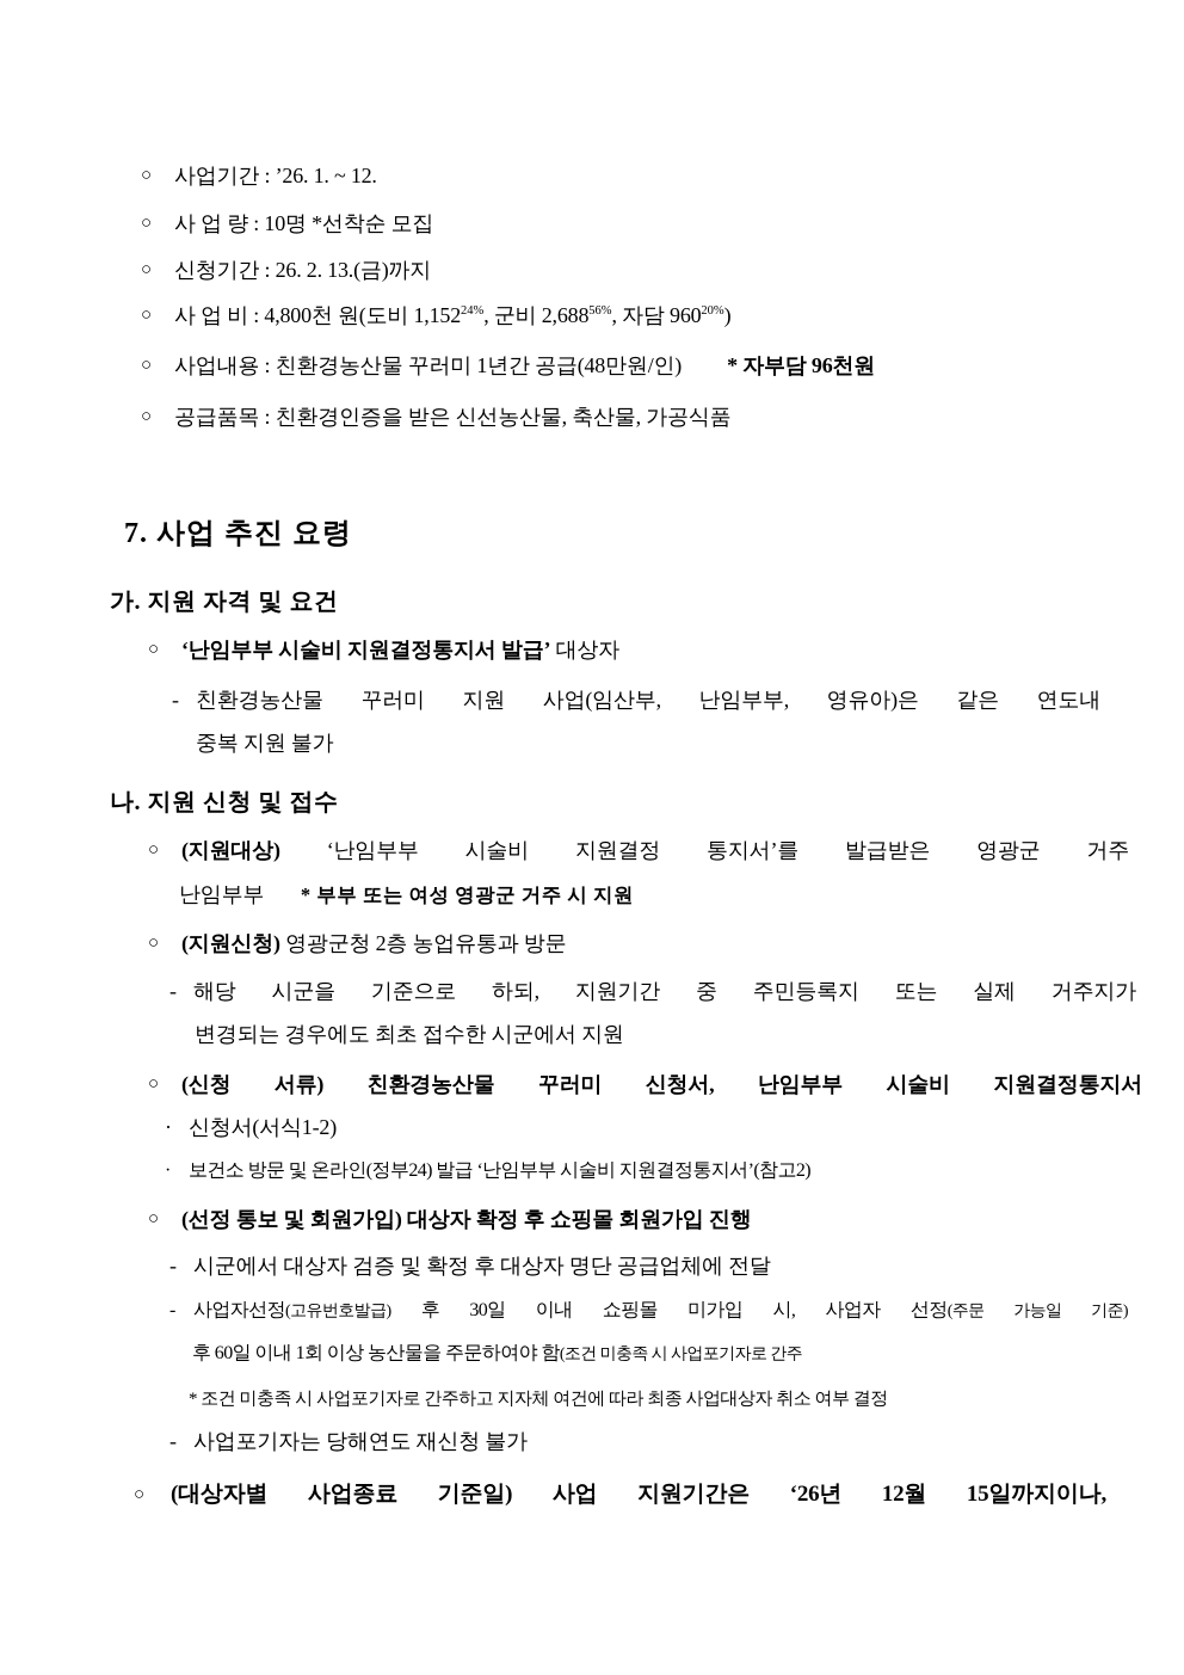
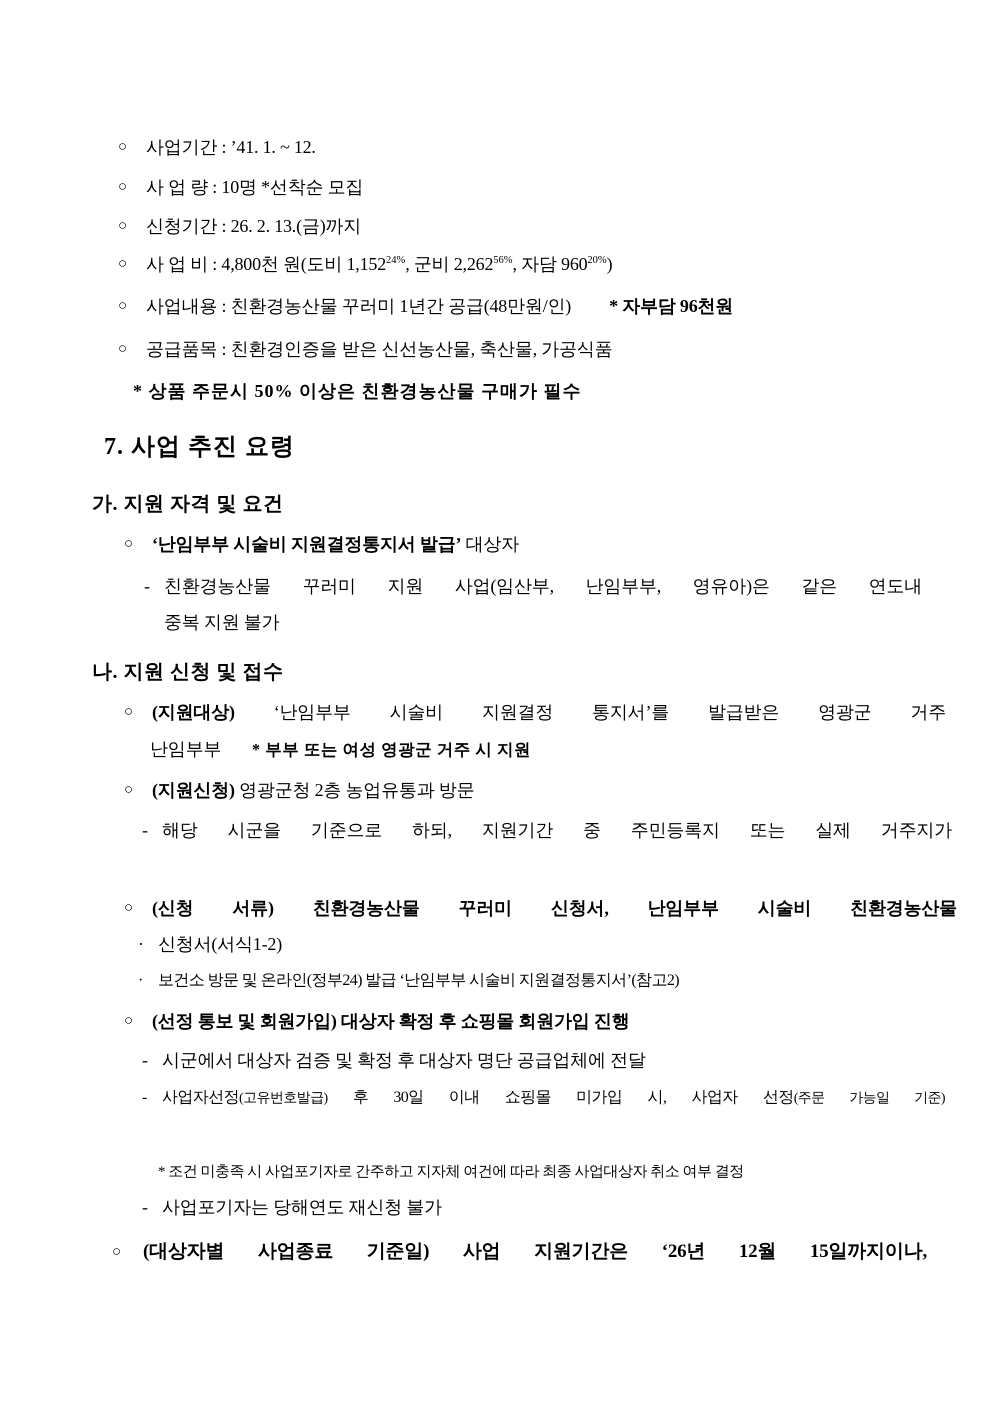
  ○
- 사업기간 : ’26. 1. ~ 12.
+ 사업기간 : ’41. 1. ~ 12.
  ○
  사 업 량 : 10명 *선착순 모집
  ○
  신청기간 : 26. 2. 13.(금)까지
  ○
- 사 업 비 : 4,800천 원(도비 1,15224%, 군비 2,68856%, 자담 96020%)
+ 사 업 비 : 4,800천 원(도비 1,15224%, 군비 2,26256%, 자담 96020%)
  ○
  사업내용 : 친환경농산물 꾸러미 1년간 공급(48만원/인)
  * 자부담 96천원
  ○
  공급품목 : 친환경인증을 받은 신선농산물, 축산물, 가공식품
+ * 상품 주문시 50% 이상은 친환경농산물 구매가 필수
  7. 사업 추진 요령
  가. 지원 자격 및 요건
  ○
  ‘난임부부 시술비 지원결정통지서 발급’ 대상자
  -
  친환경농산물 꾸러미 지원 사업(임산부, 난임부부, 영유아)은 같은 연도내
  중복 지원 불가
  나. 지원 신청 및 접수
  ○
  (지원대상) ‘난임부부 시술비 지원결정 통지서’를 발급받은 영광군 거주
  난임부부 * 부부 또는 여성 영광군 거주 시 지원
  ○
  (지원신청) 영광군청 2층 농업유통과 방문
  -
  해당 시군을 기준으로 하되, 지원기간 중 주민등록지 또는 실제 거주지가
- 변경되는 경우에도 최초 접수한 시군에서 지원
  ○
- (신청 서류) 친환경농산물 꾸러미 신청서, 난임부부 시술비 지원결정통지서
+ (신청 서류) 친환경농산물 꾸러미 신청서, 난임부부 시술비 친환경농산물
  ·
  신청서(서식1-2)
  ·
  보건소 방문 및 온라인(정부24) 발급 ‘난임부부 시술비 지원결정통지서’(참고2)
  ○
  (선정 통보 및 회원가입) 대상자 확정 후 쇼핑몰 회원가입 진행
  -
  시군에서 대상자 검증 및 확정 후 대상자 명단 공급업체에 전달
  -
  사업자선정(고유번호발급) 후 30일 이내 쇼핑몰 미가입 시, 사업자 선정(주문 가능일 기준)
- 후 60일 이내 1회 이상 농산물을 주문하여야 함(조건 미충족 시 사업포기자로 간주
  * 조건 미충족 시 사업포기자로 간주하고 지자체 여건에 따라 최종 사업대상자 취소 여부 결정
  -
  사업포기자는 당해연도 재신청 불가
  ○
  (대상자별 사업종료 기준일) 사업 지원기간은 ‘26년 12월 15일까지이나,
